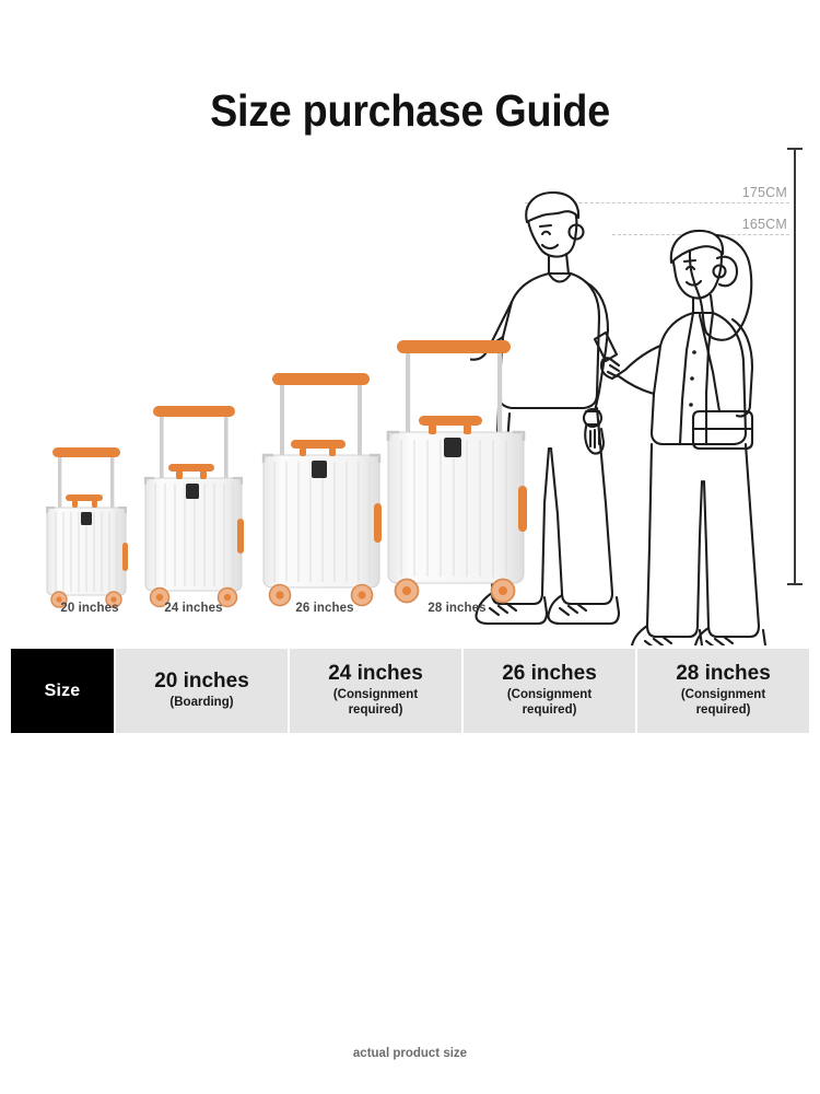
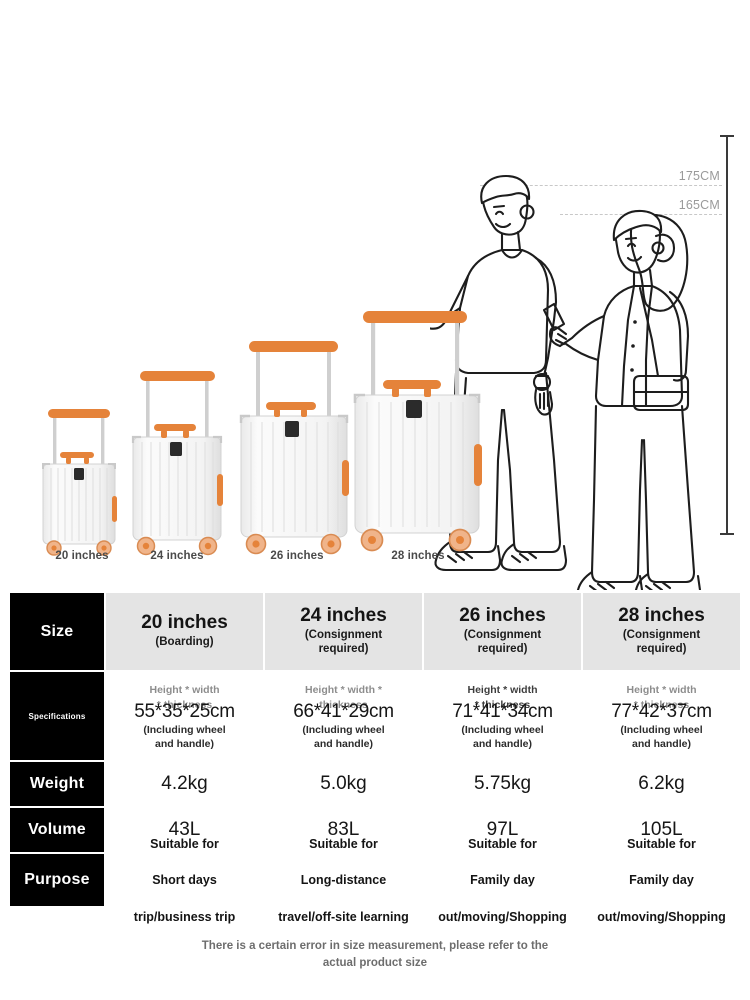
- Size purchase Guide
  175CM
  165CM
  20 inches
  24 inches
  26 inches
  28 inches
  Size	20 inches (Boarding)	24 inches (Consignment required)	26 inches (Consignment required)	28 inches (Consignment required)
+ Specifications	Height * width * thickness 55*35*25cm (Including wheel and handle)	Height * width * thickness 66*41*29cm (Including wheel and handle)	Height * width * thickness 71*41*34cm (Including wheel and handle)	Height * width * thickness 77*42*37cm (Including wheel and handle)
+ Weight	4.2kg	5.0kg	5.75kg	6.2kg
+ Volume	43L	83L	97L	105L
+ Purpose	Suitable for Short days trip/business trip	Suitable for Long-distance travel/off-site learning	Suitable for Family day out/moving/Shopping	Suitable for Family day out/moving/Shopping
+ There is a certain error in size measurement, please refer to the
  actual product size
